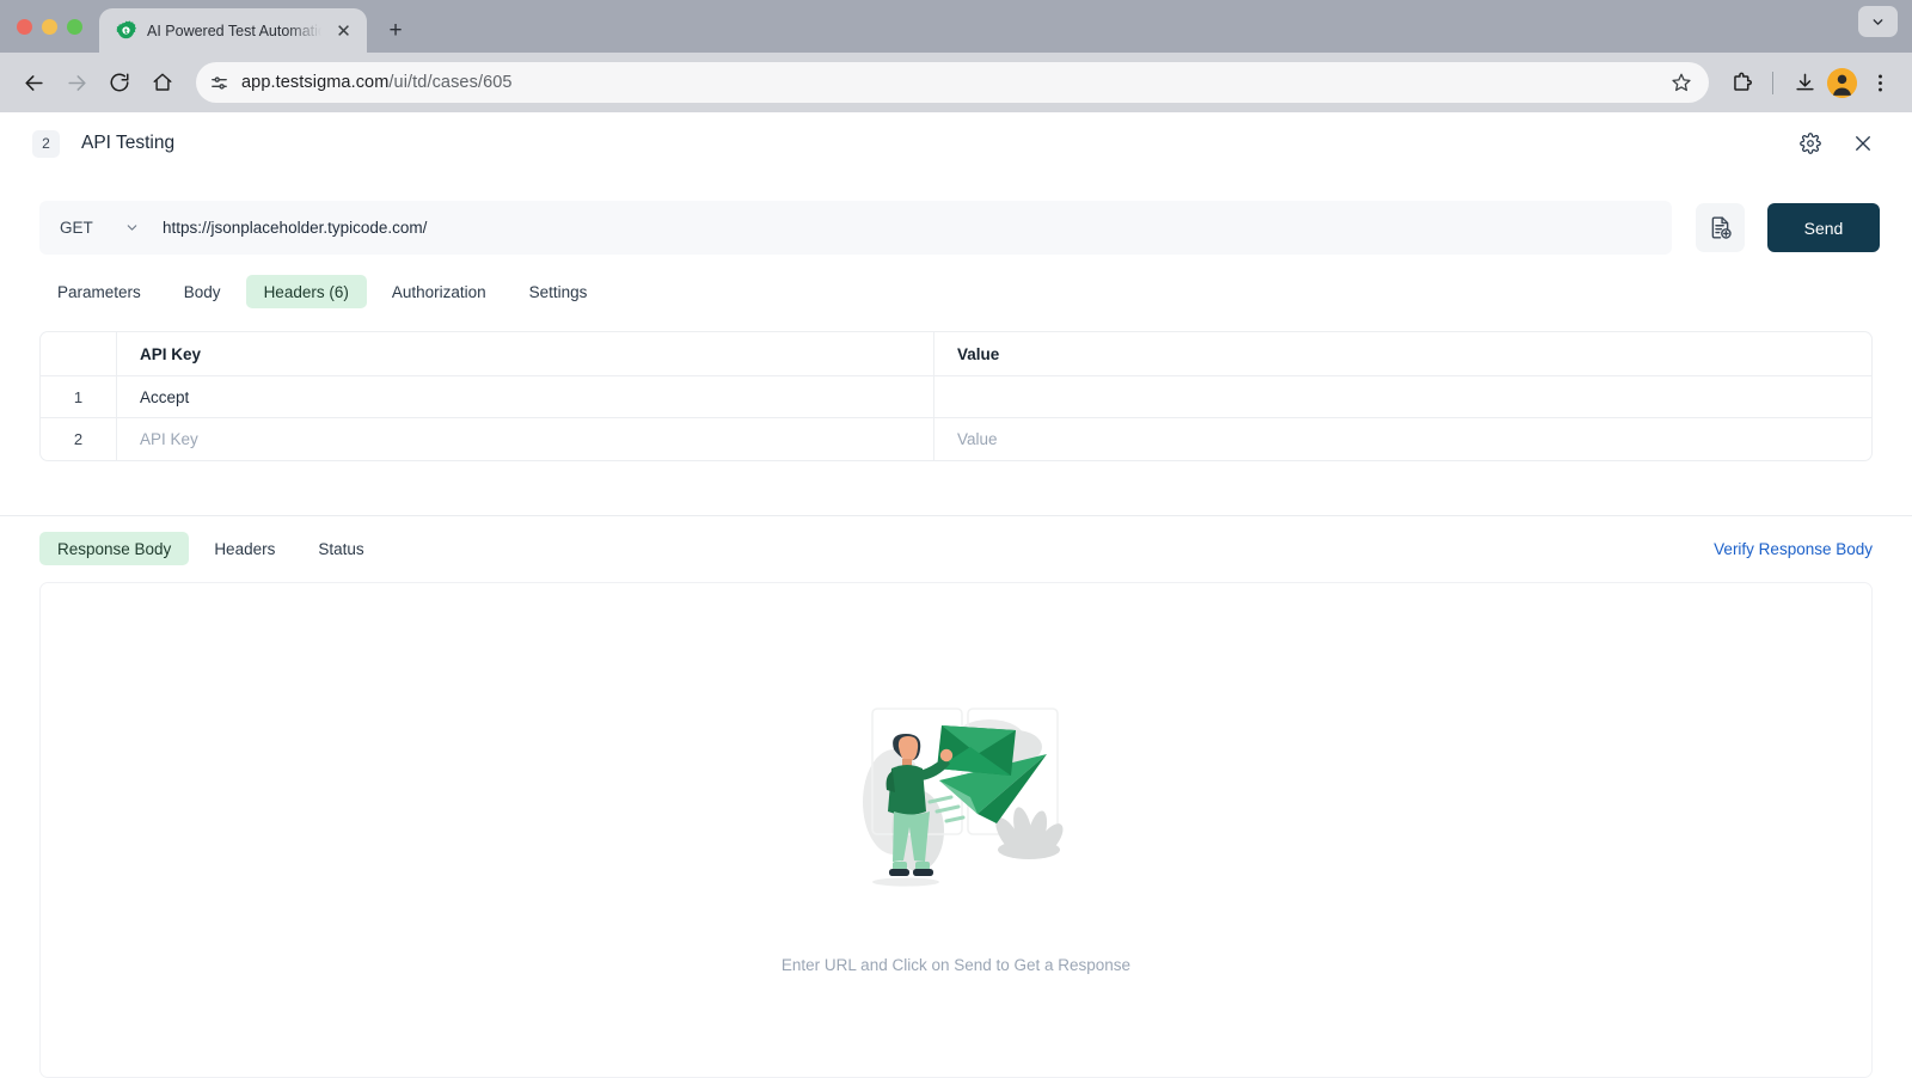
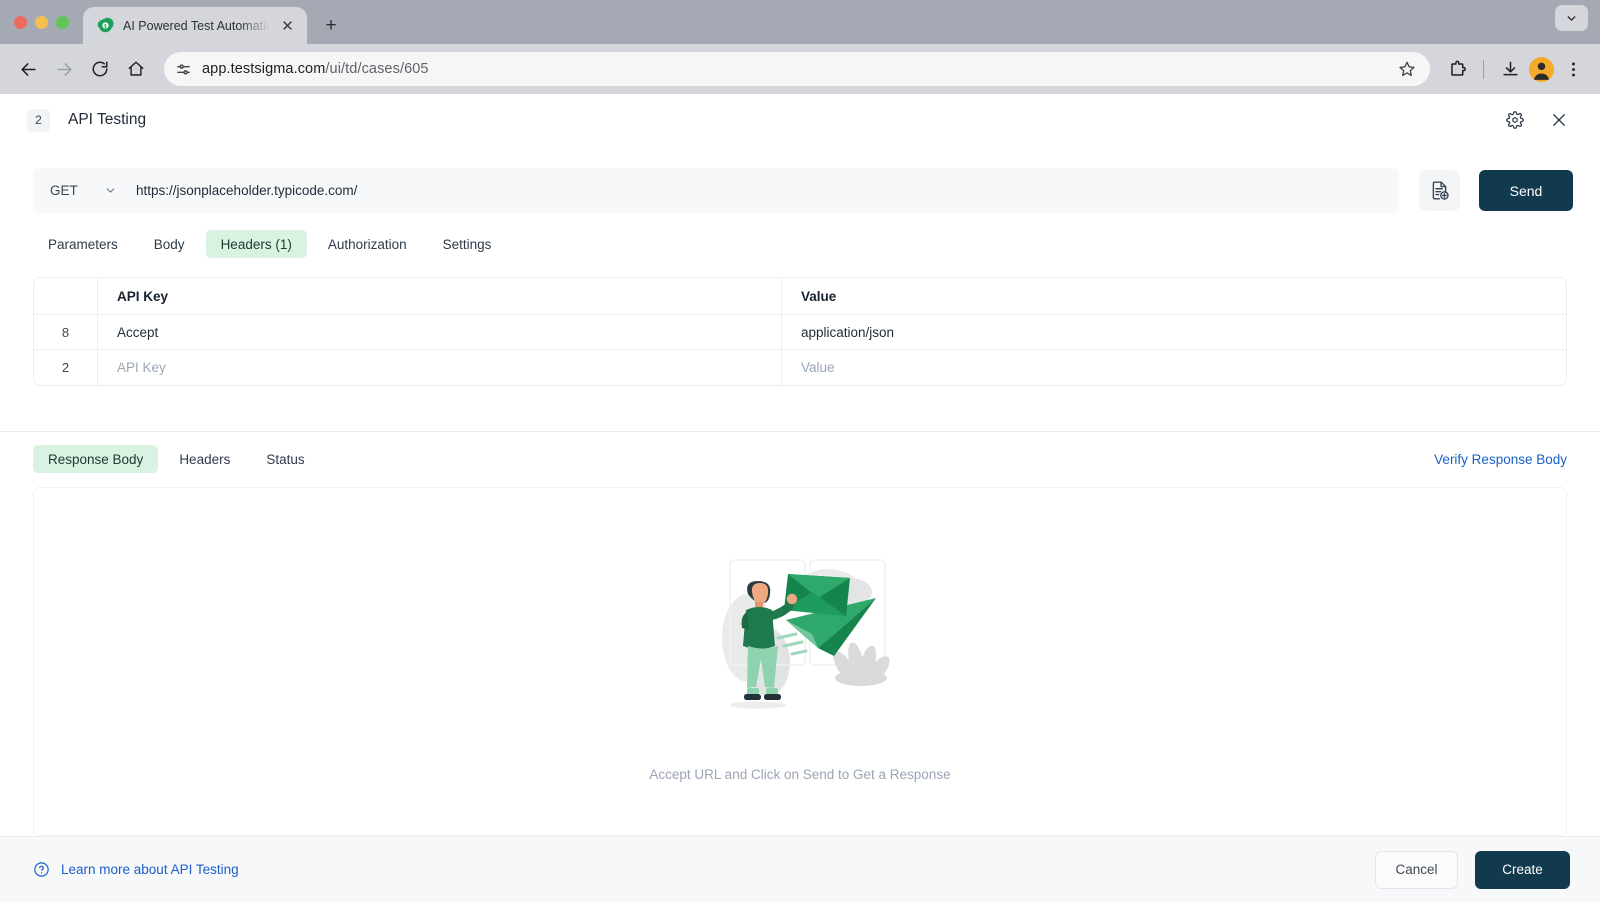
  AI Powered Test Automati
  ✕
  +
  app.testsigma.com/ui/td/cases/605
  2
  API Testing
  GET
  https://jsonplaceholder.typicode.com/
  Send
  Parameters
  Body
- Headers (6)
+ Headers (1)
  Authorization
  Settings
  API Key
  Value
- 1
+ 8
  Accept
+ application/json
  2
  API Key
  Value
  Response Body
  Headers
  Status
  Verify Response Body
- Enter URL and Click on Send to Get a Response
+ Accept URL and Click on Send to Get a Response
+ Learn more about API Testing
+ Cancel
+ Create
